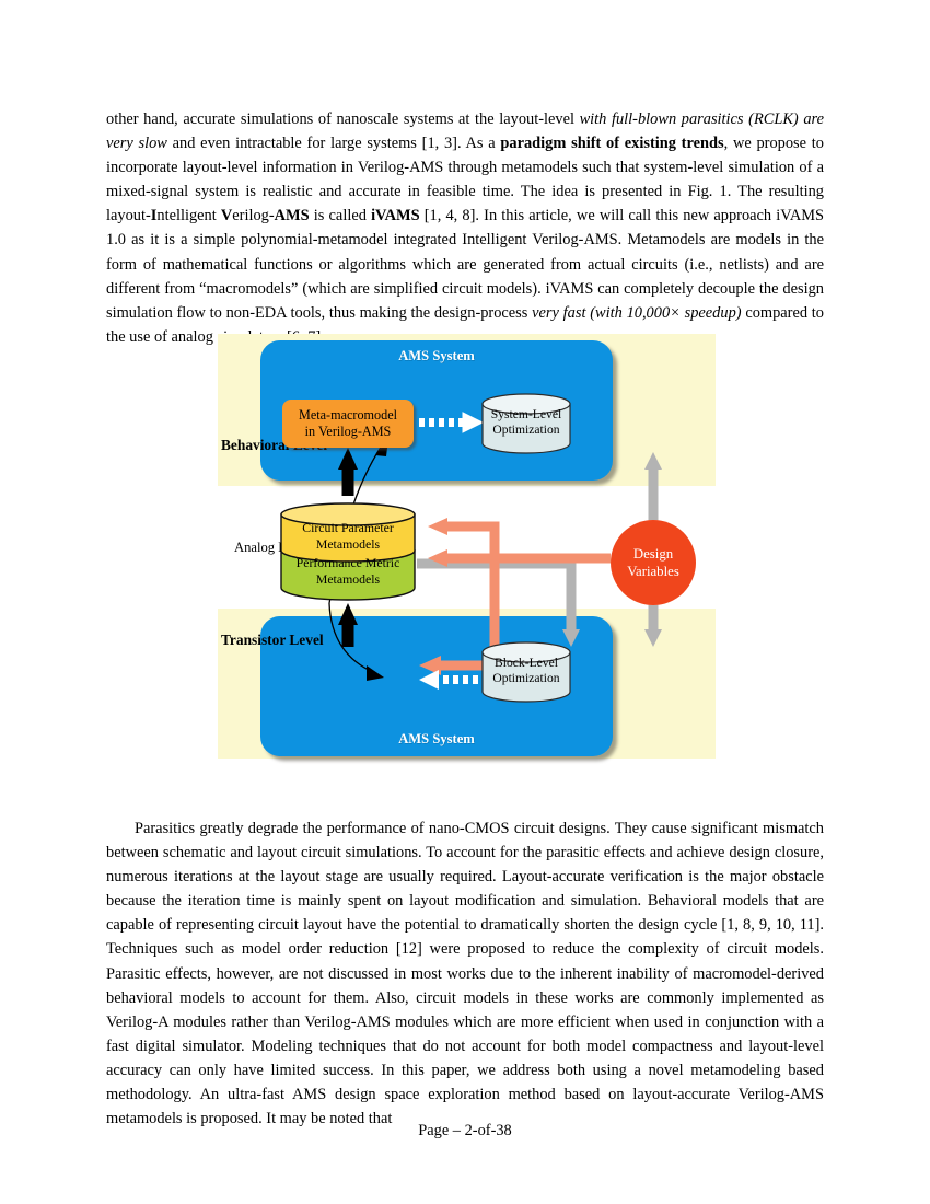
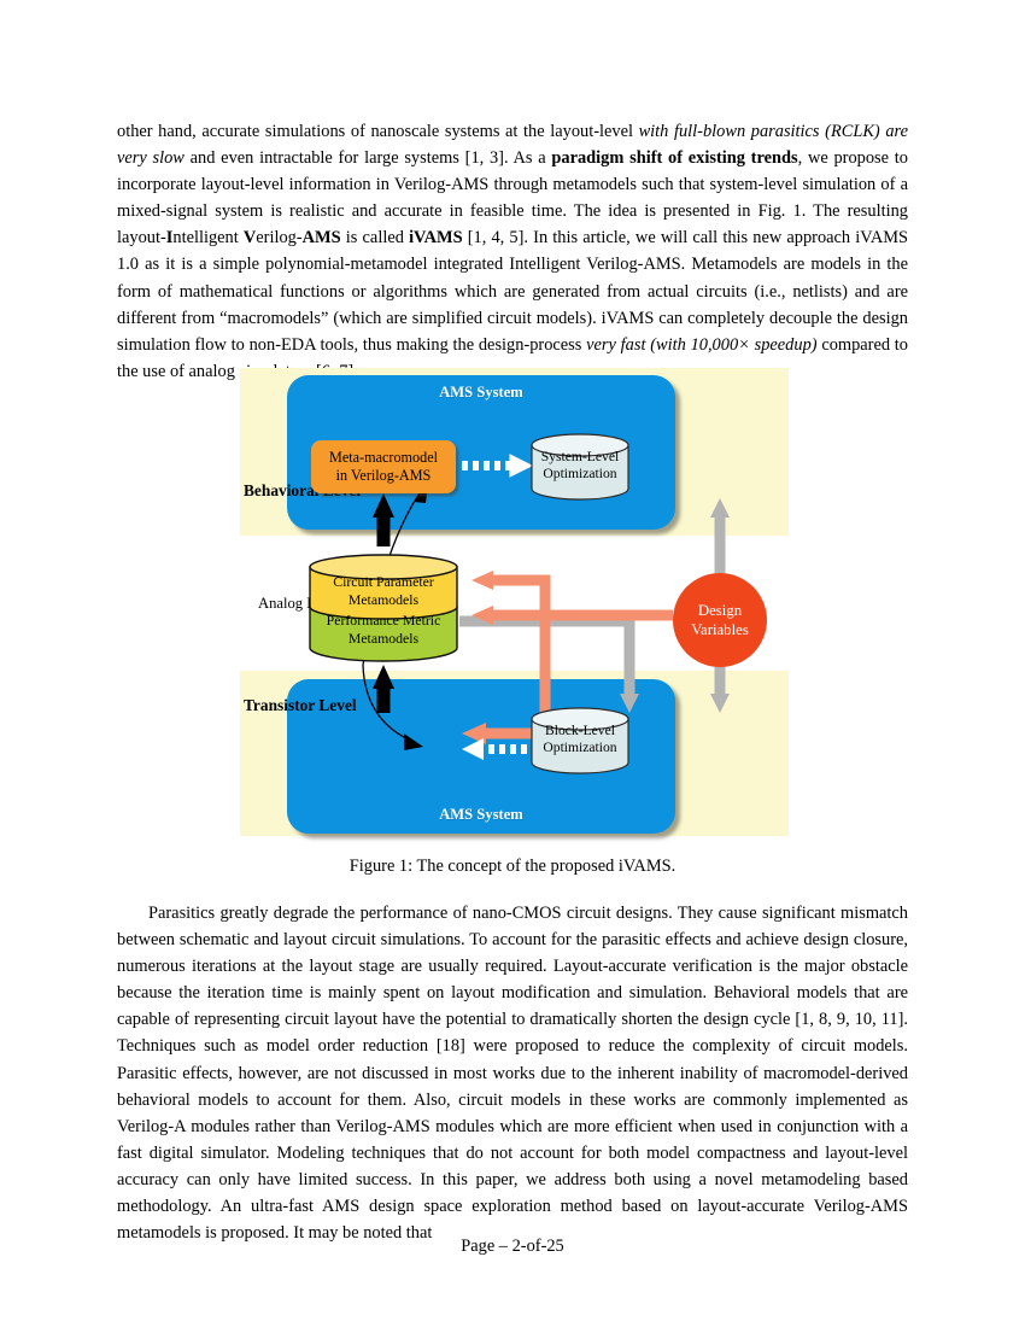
- other hand, accurate simulations of nanoscale systems at the layout-level with full-blown parasitics (RCLK) are very slow and even intractable for large systems [1, 3]. As a paradigm shift of existing trends, we propose to incorporate layout-level information in Verilog-AMS through metamodels such that system-level simulation of a mixed-signal system is realistic and accurate in feasible time. The idea is presented in Fig. 1. The resulting layout-Intelligent Verilog-AMS is called iVAMS [1, 4, 8]. In this article, we will call this new approach iVAMS 1.0 as it is a simple polynomial-metamodel integrated Intelligent Verilog-AMS. Metamodels are models in the form of mathematical functions or algorithms which are generated from actual circuits (i.e., netlists) and are different from “macromodels” (which are simplified circuit models). iVAMS can completely decouple the design simulation flow to non-EDA tools, thus making the design-process very fast (with 10,000× speedup) compared to the use of analog
+ other hand, accurate simulations of nanoscale systems at the layout-level with full-blown parasitics (RCLK) are very slow and even intractable for large systems [1, 3]. As a paradigm shift of existing trends, we propose to incorporate layout-level information in Verilog-AMS through metamodels such that system-level simulation of a mixed-signal system is realistic and accurate in feasible time. The idea is presented in Fig. 1. The resulting layout-Intelligent Verilog-AMS is called iVAMS [1, 4, 5]. In this article, we will call this new approach iVAMS 1.0 as it is a simple polynomial-metamodel integrated Intelligent Verilog-AMS. Metamodels are models in the form of mathematical functions or algorithms which are generated from actual circuits (i.e., netlists) and are different from “macromodels” (which are simplified circuit models). iVAMS can completely decouple the design simulation flow to non-EDA tools, thus making the design-process very fast (with 10,000× speedup) compared to the use of analog
  AMS System
  AMS System
  Transistor Level
  Meta-macromodel
  in Verilog-AMS
  System-Level
  Optimization
  Circuit Parameter
  Metamodels
  Performance Metric
  Metamodels
  Design
  Variables
  Block-Level
  Optimization
+ Figure 1: The concept of the proposed iVAMS.
- Parasitics greatly degrade the performance of nano-CMOS circuit designs. They cause significant mismatch between schematic and layout circuit simulations. To account for the parasitic effects and achieve design closure, numerous iterations at the layout stage are usually required. Layout-accurate verification is the major obstacle because the iteration time is mainly spent on layout modification and simulation. Behavioral models that are capable of representing circuit layout have the potential to dramatically shorten the design cycle [1, 8, 9, 10, 11]. Techniques such as model order reduction [12] were proposed to reduce the complexity of circuit models. Parasitic effects, however, are not discussed in most works due to the inherent inability of macromodel-derived behavioral models to account for them. Also, circuit models in these works are commonly implemented as Verilog-A modules rather than Verilog-AMS modules which are more efficient when used in conjunction with a fast digital simulator. Modeling techniques that do not account for both model compactness and layout-level accuracy can only have limited success. In this paper, we address both using a novel metamodeling based methodology. An ultra-fast AMS design space exploration method based on layout-accurate Verilog-AMS metamodels is proposed. It may be noted that
+ Parasitics greatly degrade the performance of nano-CMOS circuit designs. They cause significant mismatch between schematic and layout circuit simulations. To account for the parasitic effects and achieve design closure, numerous iterations at the layout stage are usually required. Layout-accurate verification is the major obstacle because the iteration time is mainly spent on layout modification and simulation. Behavioral models that are capable of representing circuit layout have the potential to dramatically shorten the design cycle [1, 8, 9, 10, 11]. Techniques such as model order reduction [18] were proposed to reduce the complexity of circuit models. Parasitic effects, however, are not discussed in most works due to the inherent inability of macromodel-derived behavioral models to account for them. Also, circuit models in these works are commonly implemented as Verilog-A modules rather than Verilog-AMS modules which are more efficient when used in conjunction with a fast digital simulator. Modeling techniques that do not account for both model compactness and layout-level accuracy can only have limited success. In this paper, we address both using a novel metamodeling based methodology. An ultra-fast AMS design space exploration method based on layout-accurate Verilog-AMS metamodels is proposed. It may be noted that
- Page – 2-of-38
+ Page – 2-of-25
